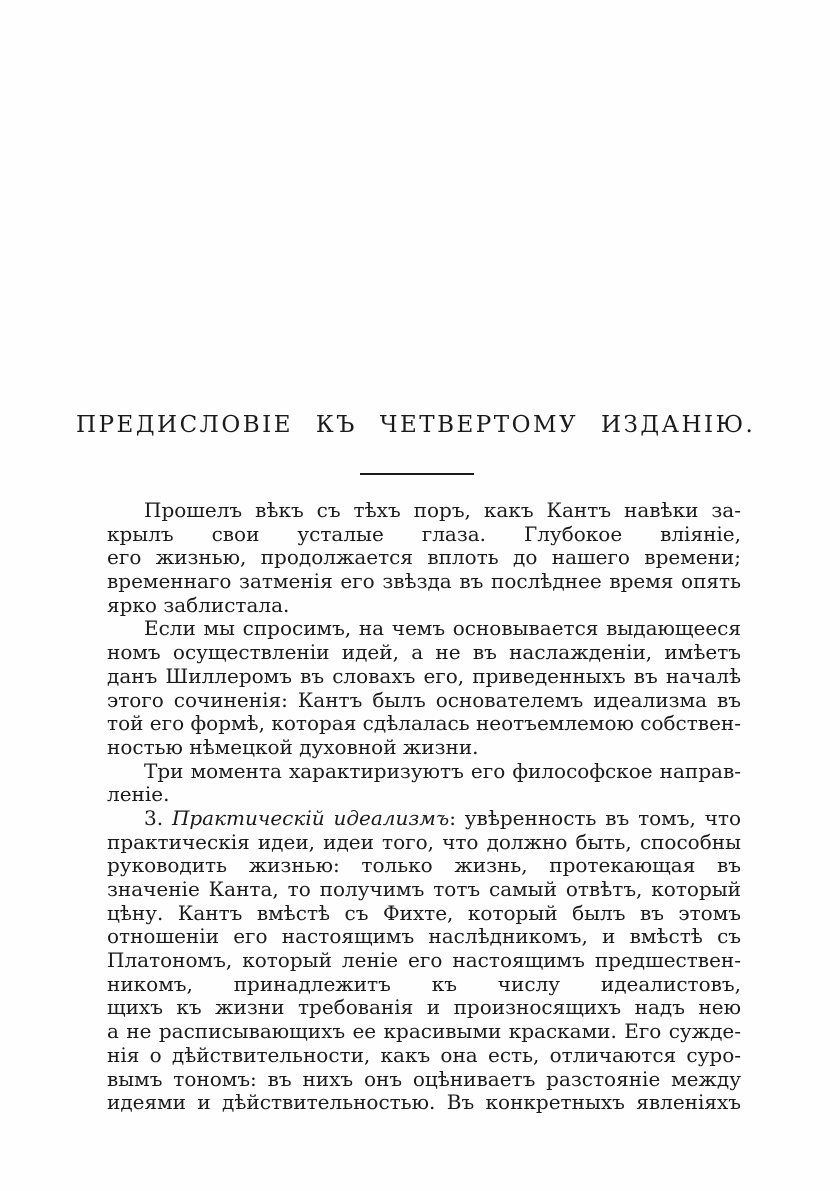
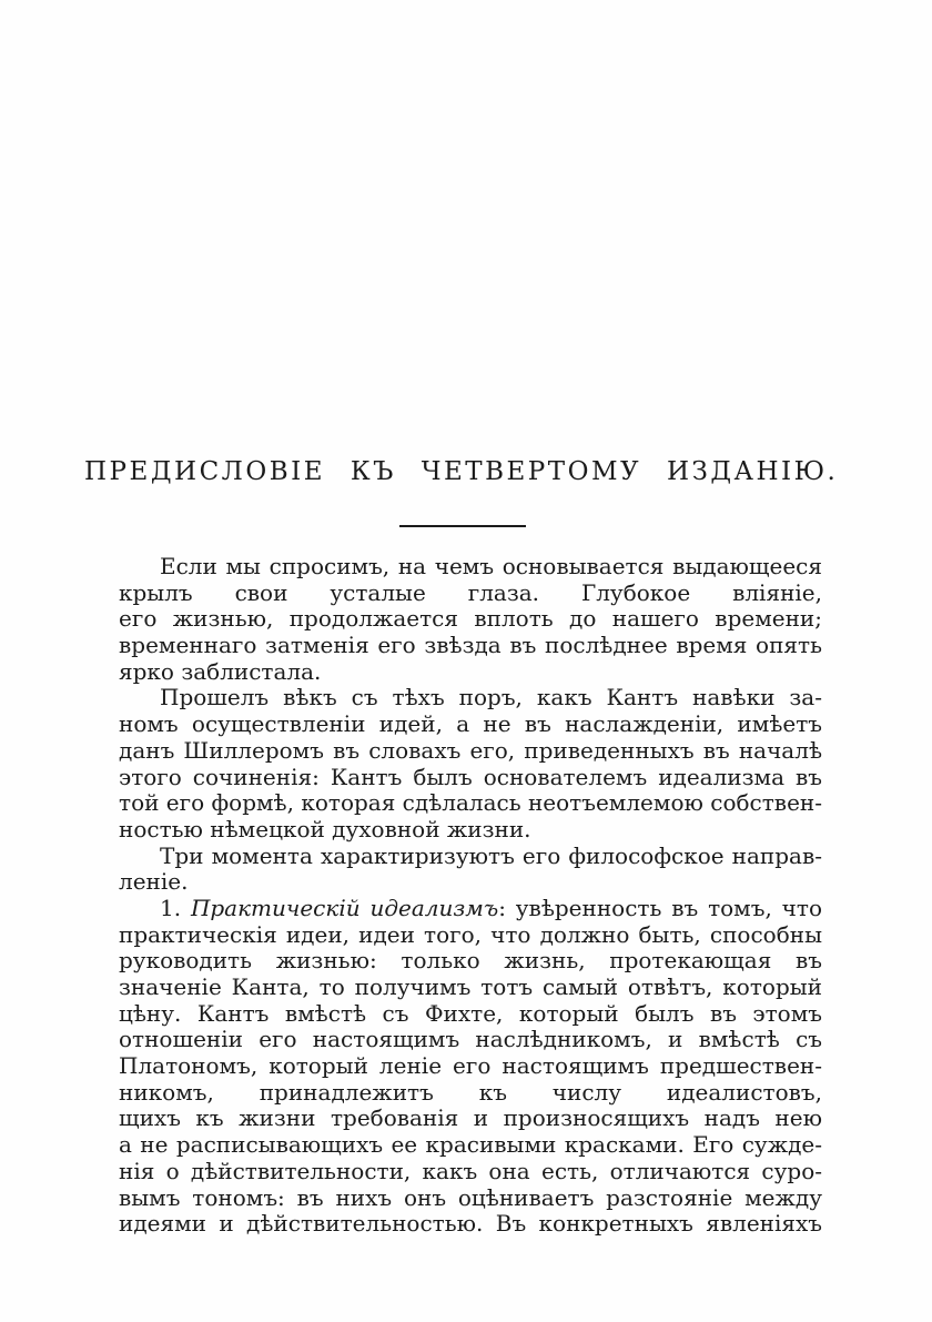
  ПРЕДИСЛОВІЕ КЪ ЧЕТВЕРТОМУ ИЗДАНІЮ.
- Прошелъ вѣкъ съ тѣхъ поръ, какъ Кантъ навѣки за-
+ Если мы спросимъ, на чемъ основывается выдающееся
  крылъ свои усталые глаза. Глубокое вліяніе,
  его жизнью, продолжается вплоть до нашего времени;
  временнаго затменія его звѣзда въ послѣднее время опять
  ярко заблистала.
- Если мы спросимъ, на чемъ основывается выдающееся
+ Прошелъ вѣкъ съ тѣхъ поръ, какъ Кантъ навѣки за-
  номъ осуществленіи идей, а не въ наслажденіи, имѣетъ
  данъ Шиллеромъ въ словахъ его, приведенныхъ въ началѣ
  этого сочиненія: Кантъ былъ основателемъ идеализма въ
  той его формѣ, которая сдѣлалась неотъемлемою собствен-
  ностью нѣмецкой духовной жизни.
  Три момента характиризуютъ его философское направ-
  леніе.
- 3. Практическій идеализмъ: увѣренность въ томъ, что
+ 1. Практическій идеализмъ: увѣренность въ томъ, что
  практическія идеи, идеи того, что должно быть, способны
  руководить жизнью: только жизнь, протекающая въ
  значеніе Канта, то получимъ тотъ самый отвѣтъ, который
  цѣну. Кантъ вмѣстѣ съ Фихте, который былъ въ этомъ
  отношеніи его настоящимъ наслѣдникомъ, и вмѣстѣ съ
  Платономъ, который леніе его настоящимъ предшествен-
  никомъ, принадлежитъ къ числу идеалистовъ,
  щихъ къ жизни требованія и произносящихъ надъ нею
  а не расписывающихъ ее красивыми красками. Его сужде-
  нія о дѣйствительности, какъ она есть, отличаются суро-
  вымъ тономъ: въ нихъ онъ оцѣниваетъ разстояніе между
  идеями и дѣйствительностью. Въ конкретныхъ явленіяхъ
